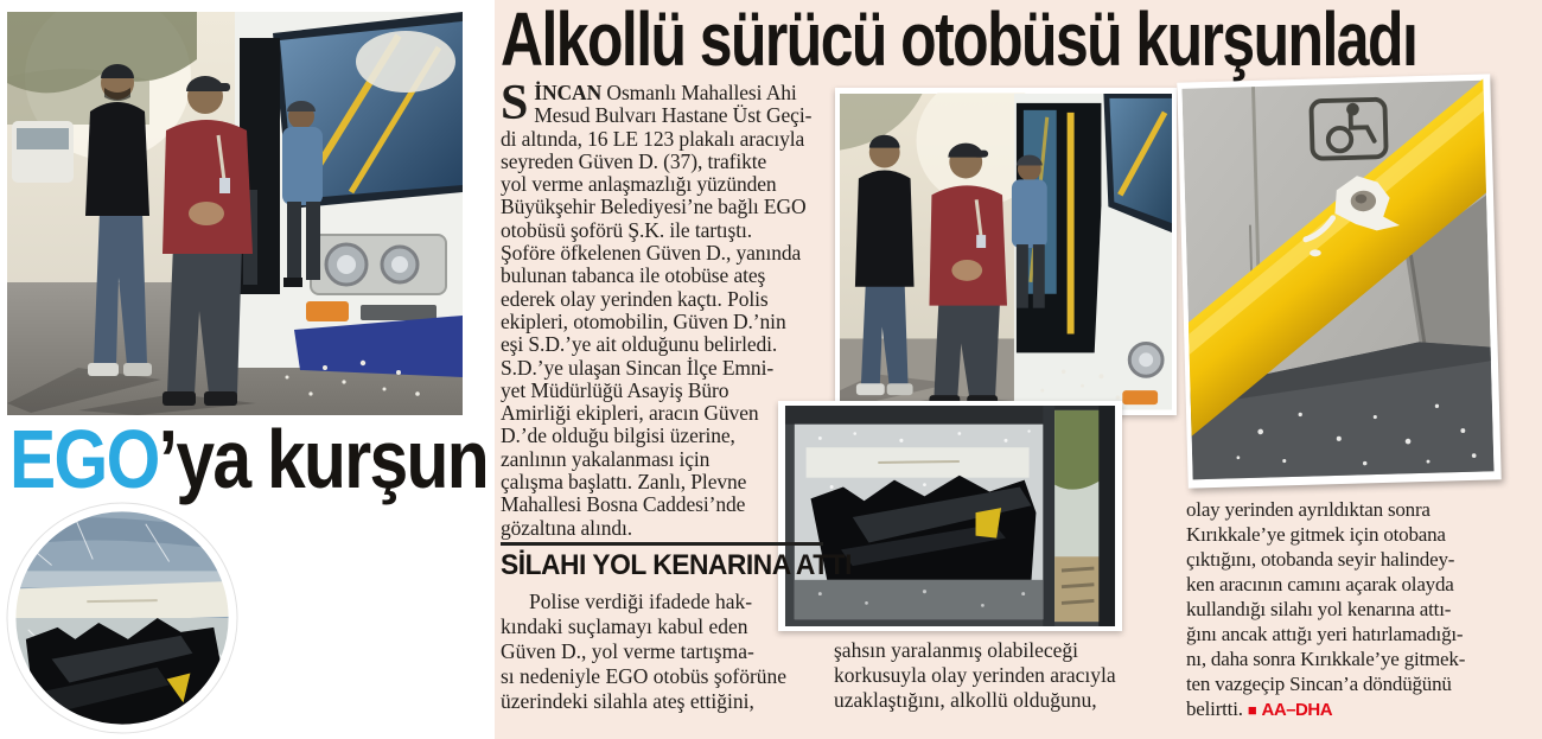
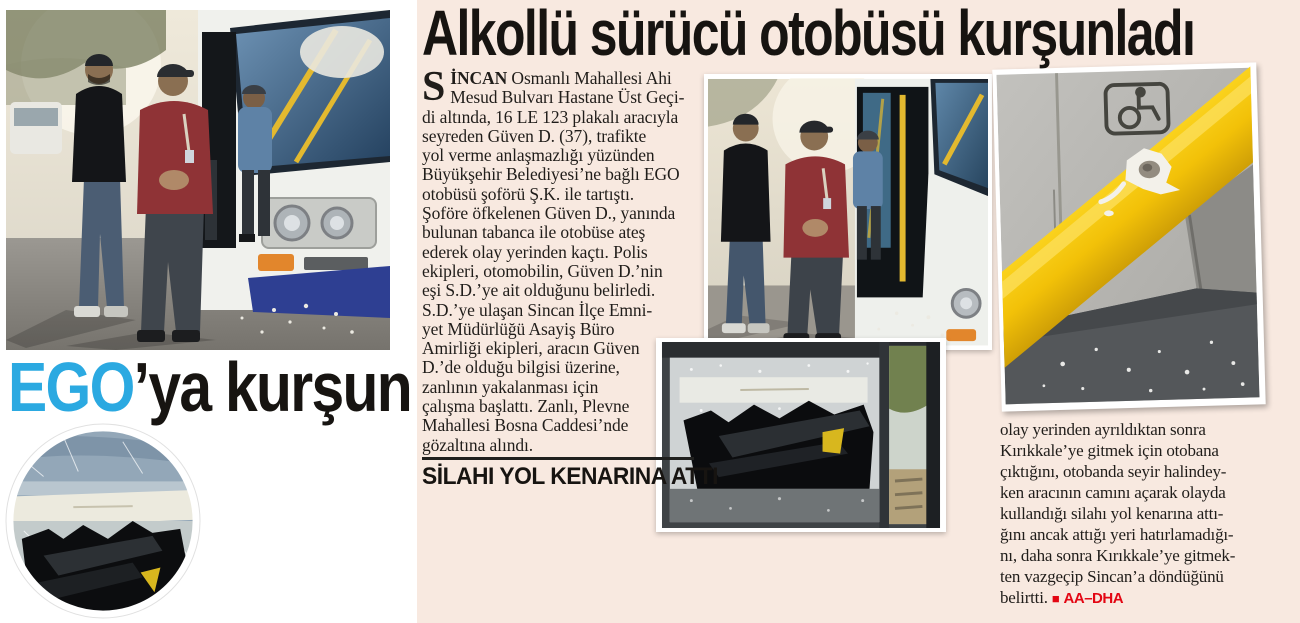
  EGO’ya kurşun
  Alkollü sürücü otobüsü kurşunladı
  S
  İNCAN Osmanlı Mahallesi Ahi
  Mesud Bulvarı Hastane Üst Geçi-
  di altında, 16 LE 123 plakalı aracıyla
  seyreden Güven D. (37), trafikte
  yol verme anlaşmazlığı yüzünden
  Büyükşehir Belediyesi’ne bağlı EGO
  otobüsü şoförü Ş.K. ile tartıştı.
  Şoföre öfkelenen Güven D., yanında
  bulunan tabanca ile otobüse ateş
  ederek olay yerinden kaçtı. Polis
  ekipleri, otomobilin, Güven D.’nin
  eşi S.D.’ye ait olduğunu belirledi.
  S.D.’ye ulaşan Sincan İlçe Emni-
  yet Müdürlüğü Asayiş Büro
  Amirliği ekipleri, aracın Güven
  D.’de olduğu bilgisi üzerine,
  zanlının yakalanması için
  çalışma başlattı. Zanlı, Plevne
  Mahallesi Bosna Caddesi’nde
  gözaltına alındı.
  SİLAHI YOL KENARINA ATTI
- Polise verdiği ifadede hak-
- kındaki suçlamayı kabul eden
- Güven D., yol verme tartışma-
- sı nedeniyle EGO otobüs şoförüne
- üzerindeki silahla ateş ettiğini,
- şahsın yaralanmış olabileceği
- korkusuyla olay yerinden aracıyla
- uzaklaştığını, alkollü olduğunu,
  olay yerinden ayrıldıktan sonra
  Kırıkkale’ye gitmek için otobana
  çıktığını, otobanda seyir halindey-
  ken aracının camını açarak olayda
  kullandığı silahı yol kenarına attı-
  ğını ancak attığı yeri hatırlamadığı-
  nı, daha sonra Kırıkkale’ye gitmek-
  ten vazgeçip Sincan’a döndüğünü
  belirtti. ■ AA–DHA
